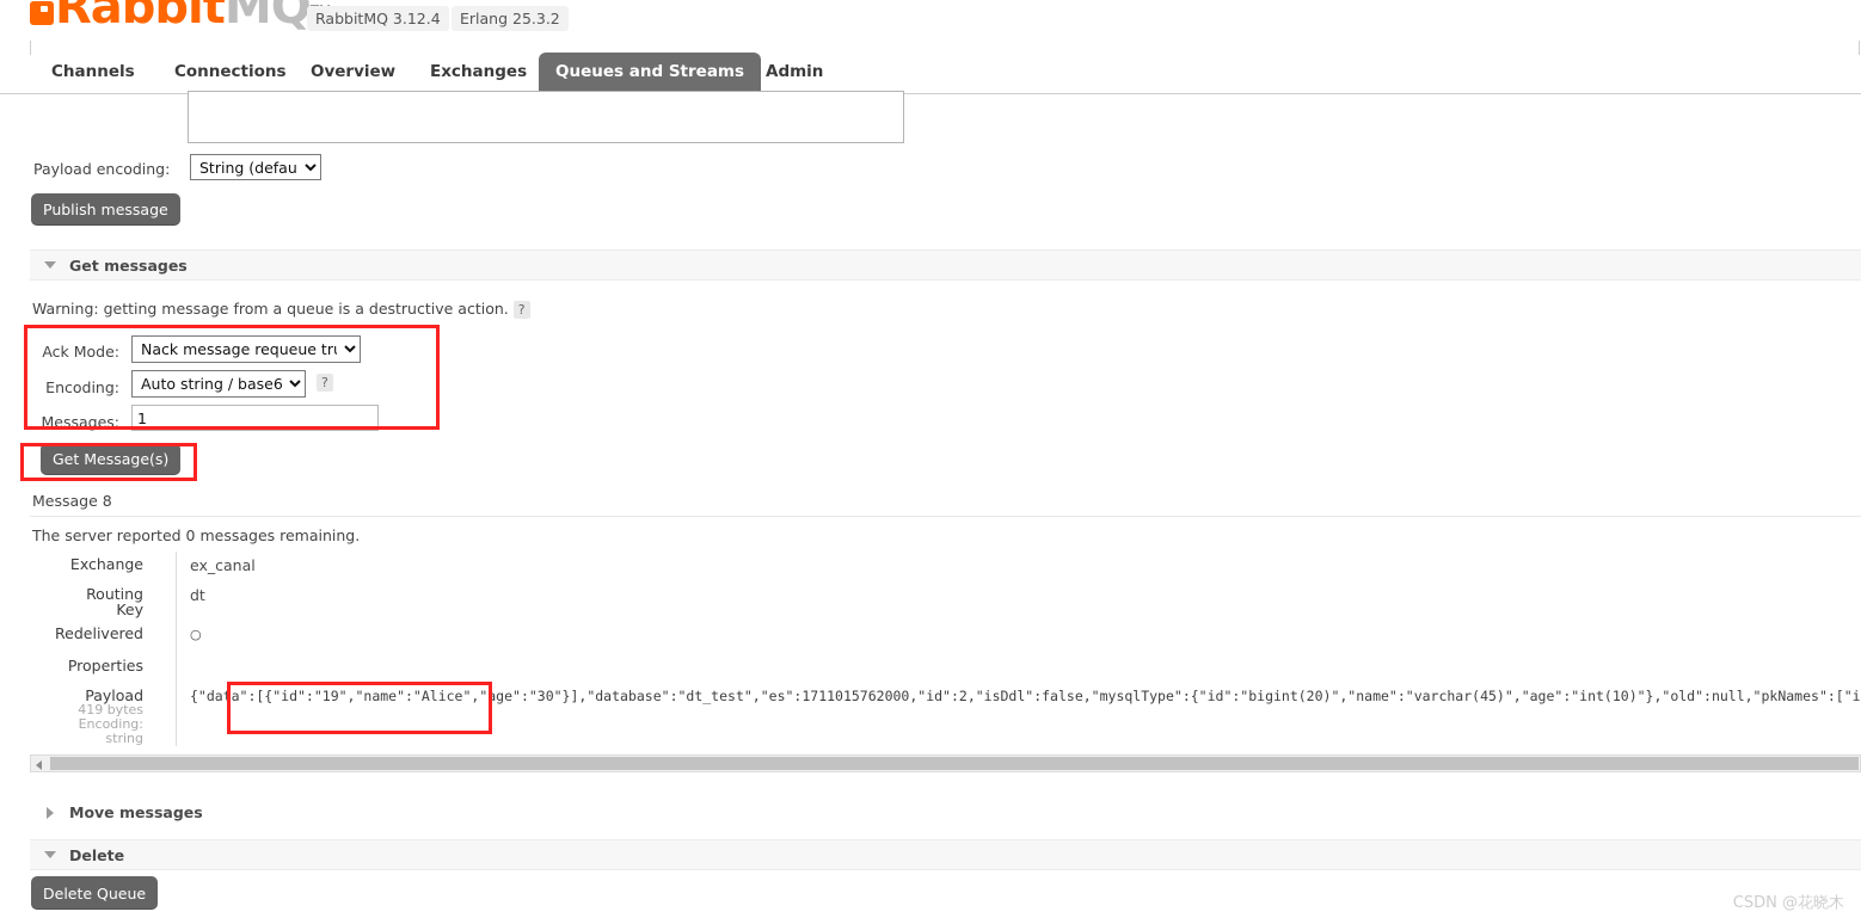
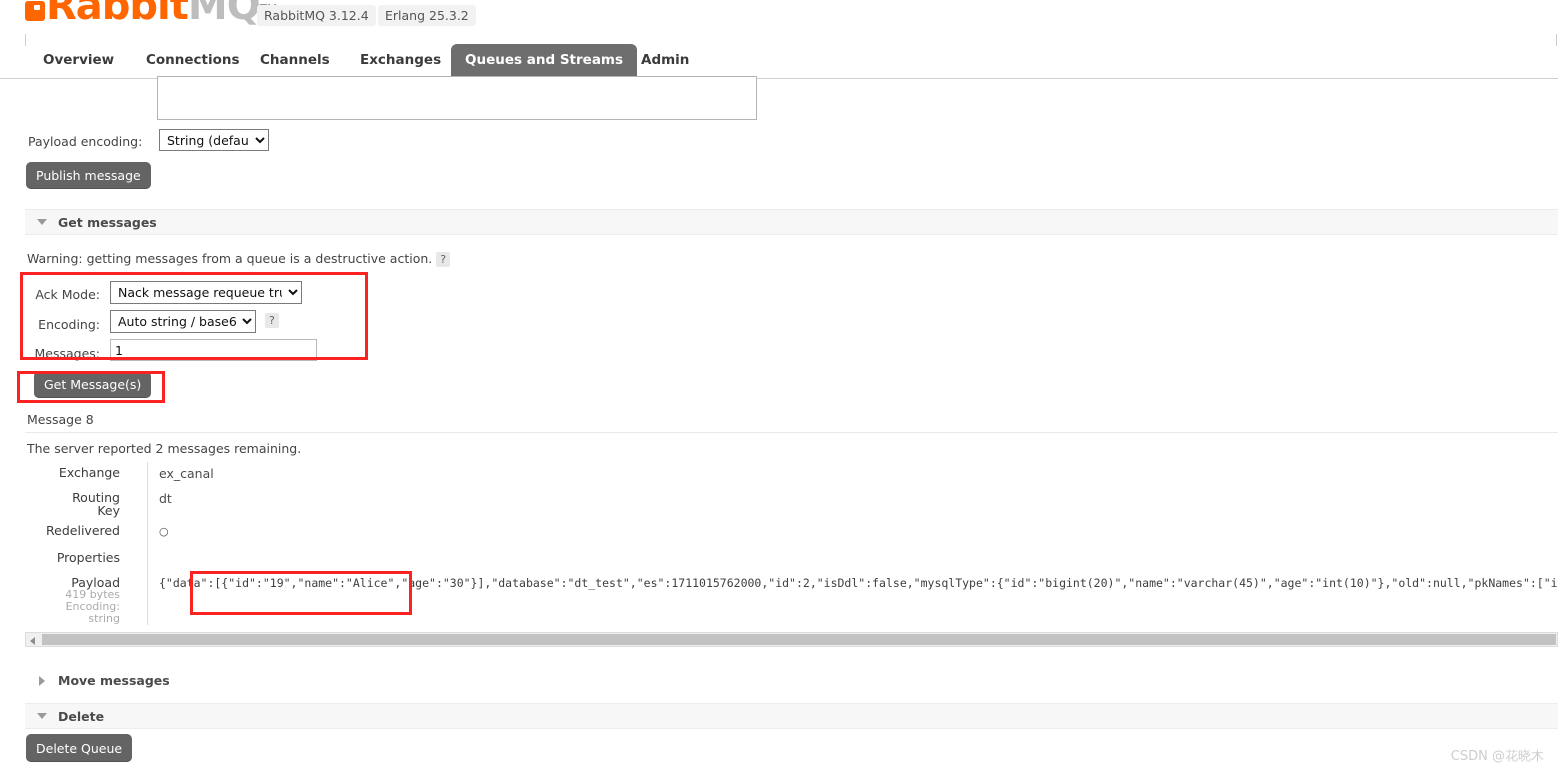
  RabbitMQ
  RabbitMQ 3.12.4
  Erlang 25.3.2
- Channels
+ Overview
  Connections
- Overview
+ Channels
  Exchanges
  Queues and Streams
  Admin
  Payload encoding:
  String (defau
  Publish message
  Get messages
- Warning: getting message from a queue is a destructive action. ?
+ Warning: getting messages from a queue is a destructive action. ?
  Ack Mode:
  Nack message requeue tr
  Encoding:
  Auto string / base6
  ?
  Messages:
  1
  Get Message(s)
  Message 8
- The server reported 0 messages remaining.
+ The server reported 2 messages remaining.
  Exchange
  ex_canal
  Routing
  Key
  dt
  Redelivered
  ○
  Properties
  Payload
  419 bytes
  Encoding:
  string
  {"data":[{"id":"19","name":"Alice","age":"30"}],"database":"dt_test","es":1711015762000,"id":2,"isDdl":false,"mysqlType":{"id":"bigint(20)","name":"varchar(45)","age":"int(10)"},"old":null,"pkNames":["i
  Move messages
  Delete
  Delete Queue
  CSDN @花晓木
